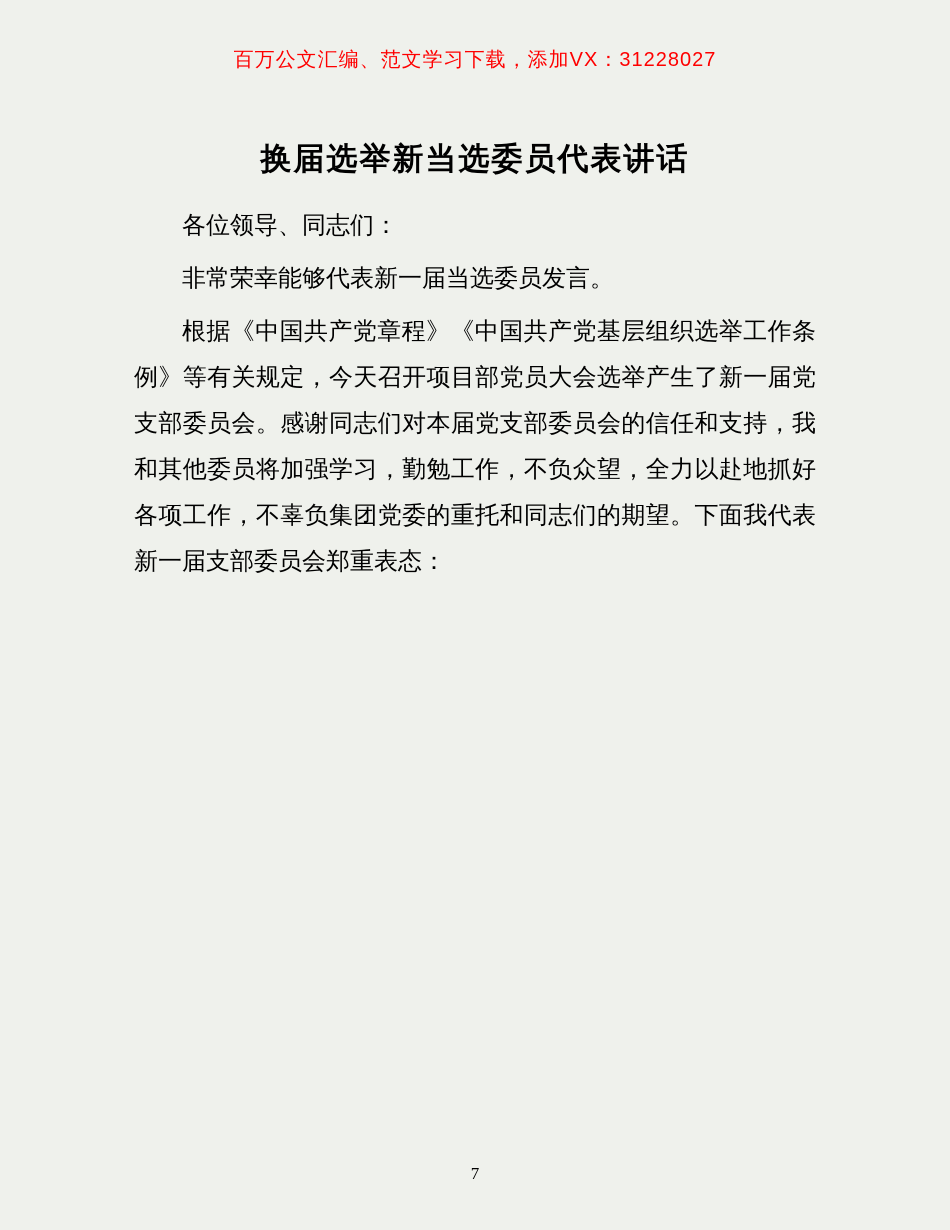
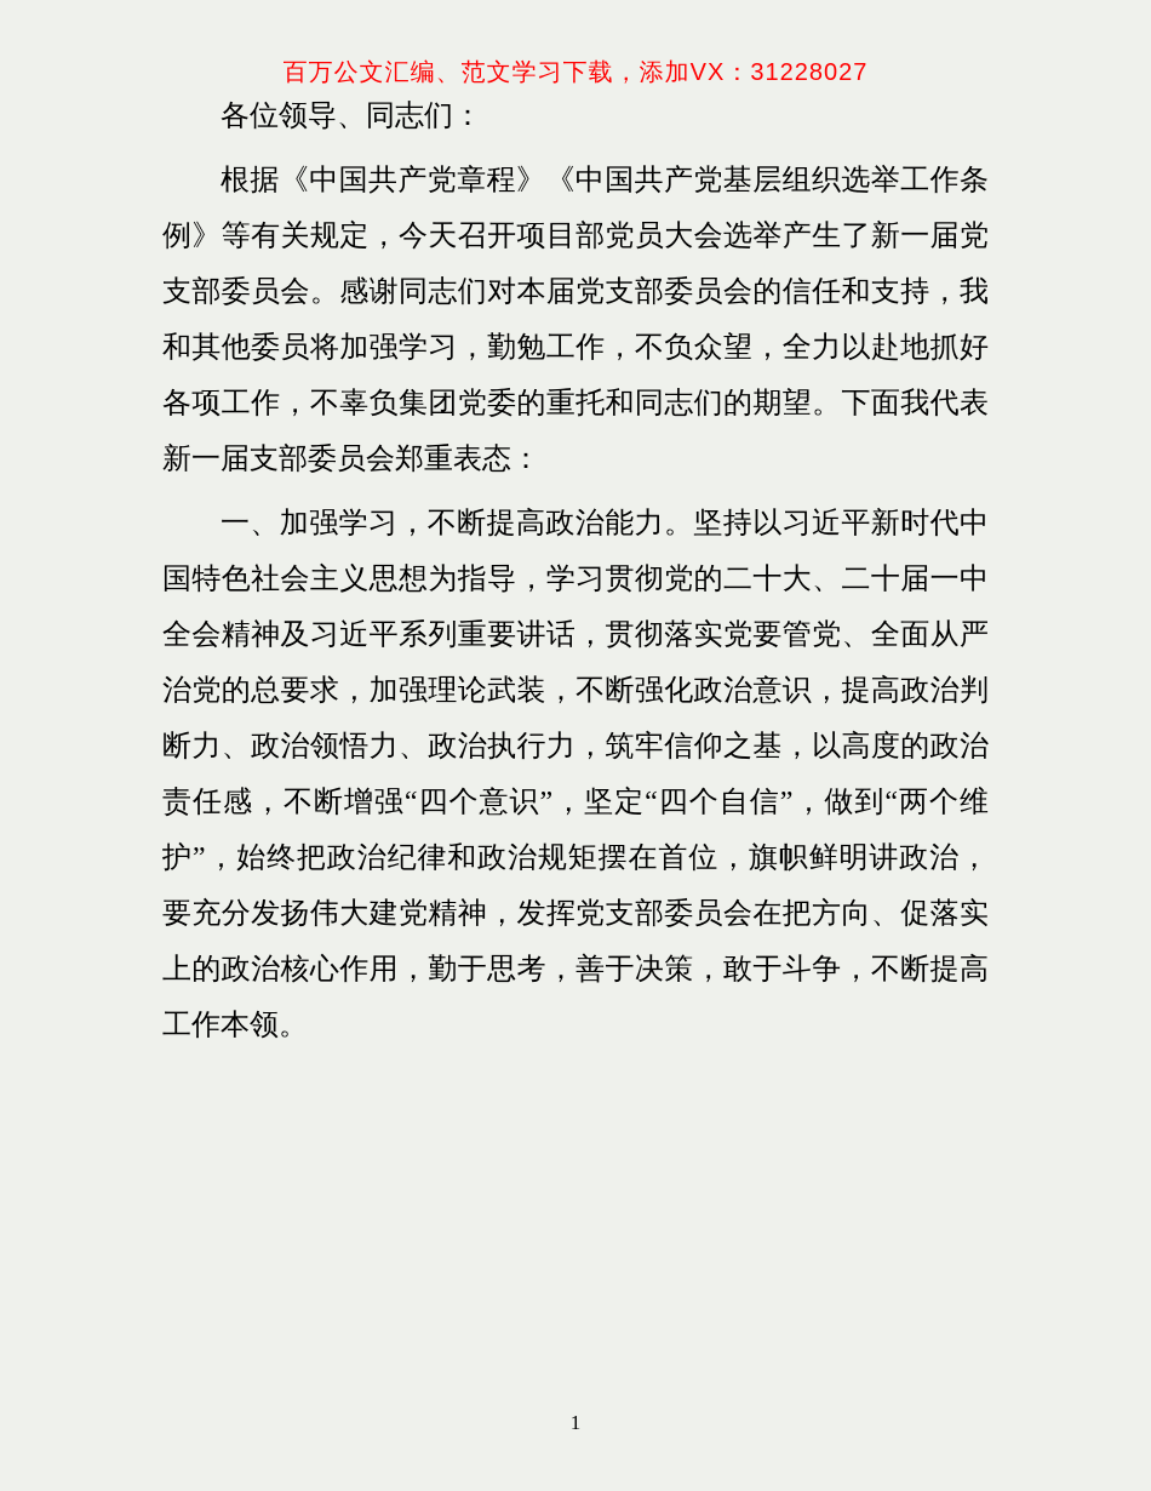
  百万公文汇编、范文学习下载，添加VX：31228027
- 换届选举新当选委员代表讲话
  各位领导、同志们：
- 非常荣幸能够代表新一届当选委员发言。
  根据《中国共产党章程》《中国共产党基层组织选举工作条例》等有关规定，今天召开项目部党员大会选举产生了新一届党支部委员会。感谢同志们对本届党支部委员会的信任和支持，我和其他委员将加强学习，勤勉工作，不负众望，全力以赴地抓好各项工作，不辜负集团党委的重托和同志们的期望。下面我代表新一届支部委员会郑重表态：
+ 一、加强学习，不断提高政治能力。坚持以习近平新时代中国特色社会主义思想为指导，学习贯彻党的二十大、二十届一中全会精神及习近平系列重要讲话，贯彻落实党要管党、全面从严治党的总要求，加强理论武装，不断强化政治意识，提高政治判断力、政治领悟力、政治执行力，筑牢信仰之基，以高度的政治责任感，不断增强“四个意识”，坚定“四个自信”，做到“两个维护”，始终把政治纪律和政治规矩摆在首位，旗帜鲜明讲政治，要充分发扬伟大建党精神，发挥党支部委员会在把方向、促落实上的政治核心作用，勤于思考，善于决策，敢于斗争，不断提高工作本领。
- 7
+ 1
